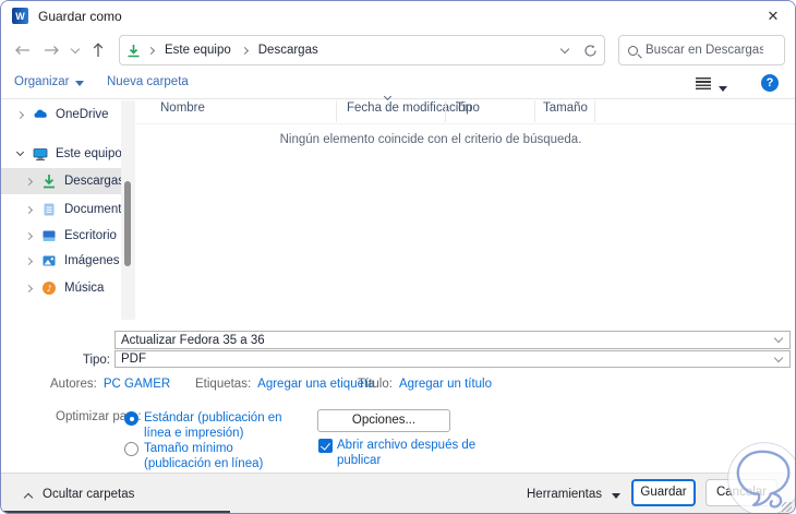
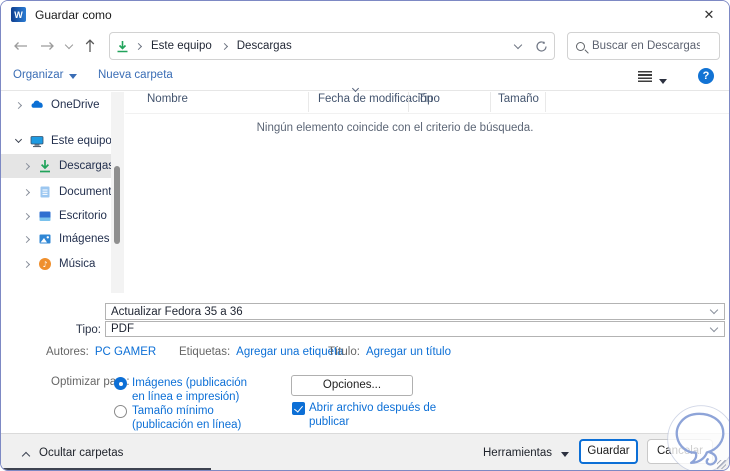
  W
  Guardar como
  ✕
  Este equipo
  Descargas
  Buscar en Descargas
  Organizar
  Nueva carpeta
  ?
  OneDrive
  Este equipo
  Descarga
  Document
  Escritorio
  Imágenes
  ♪
  Música
  Nombre
  Fecha de modificción
  Tipo
  Tamaño
  Ningún elemento coincide con el criterio de búsqueda.
  Actualizar Fedora 35 a 36
  Tipo:
  PDF
  Autores:
  PC GAMER
  Etiquetas:
  Agregar una etiqueta
  Título:
  Agregar un título
  Optimizar pa:
- Estándar (publicación en línea e impresión)
+ Imágenes (publicación en línea e impresión)
  Tamaño mínimo (publicación en línea)
  Opciones...
  Abrir archivo después de publicar
  Ocultar carpetas
  Herramientas
  Guardar
  Canclar
